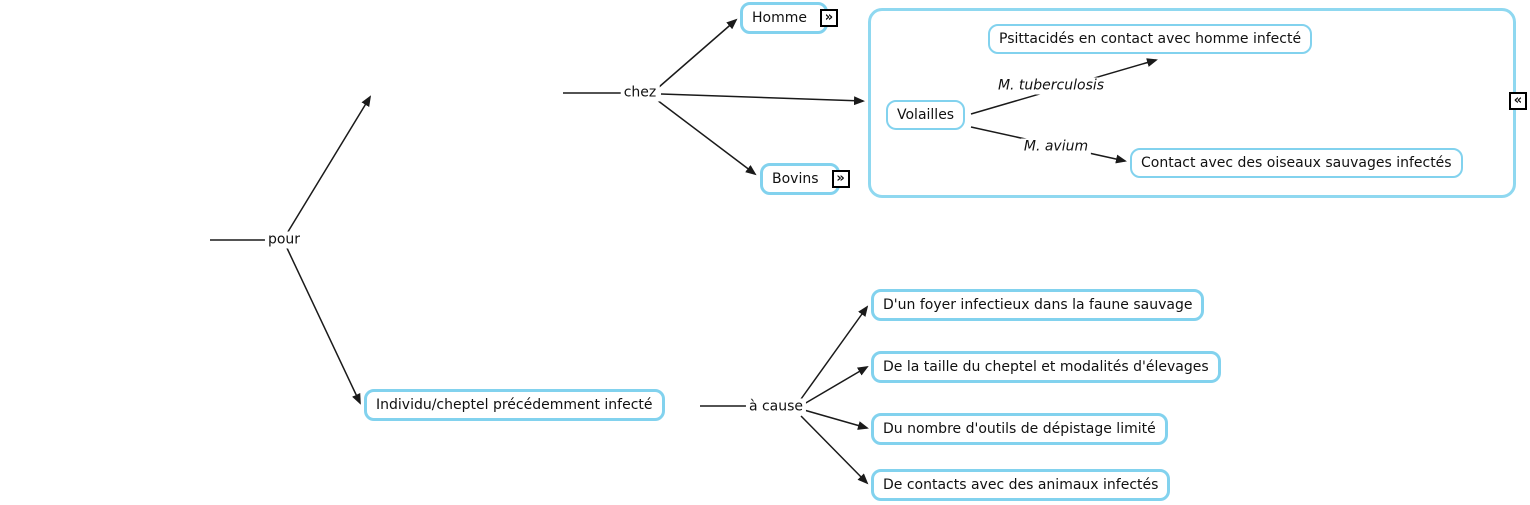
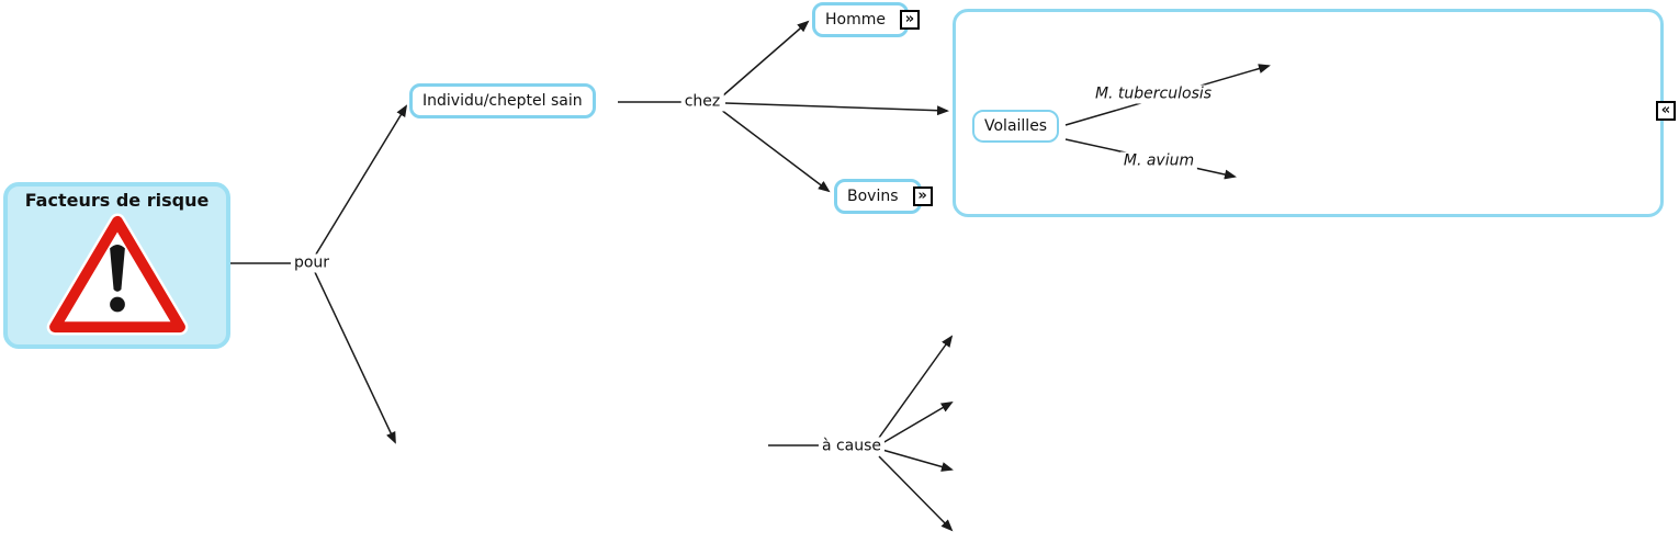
+ Facteurs de risque
+ Individu/cheptel sain
  Homme
  »
  Bovins
  »
  Volailles
- Psittacidés en contact avec homme infecté
- Contact avec des oiseaux sauvages infectés
- Individu/cheptel précédemment infecté
- D'un foyer infectieux dans la faune sauvage
- De la taille du cheptel et modalités d'élevages
- Du nombre d'outils de dépistage limité
- De contacts avec des animaux infectés
  pour
  chez
  à cause
  M. tuberculosis
  M. avium
  «
